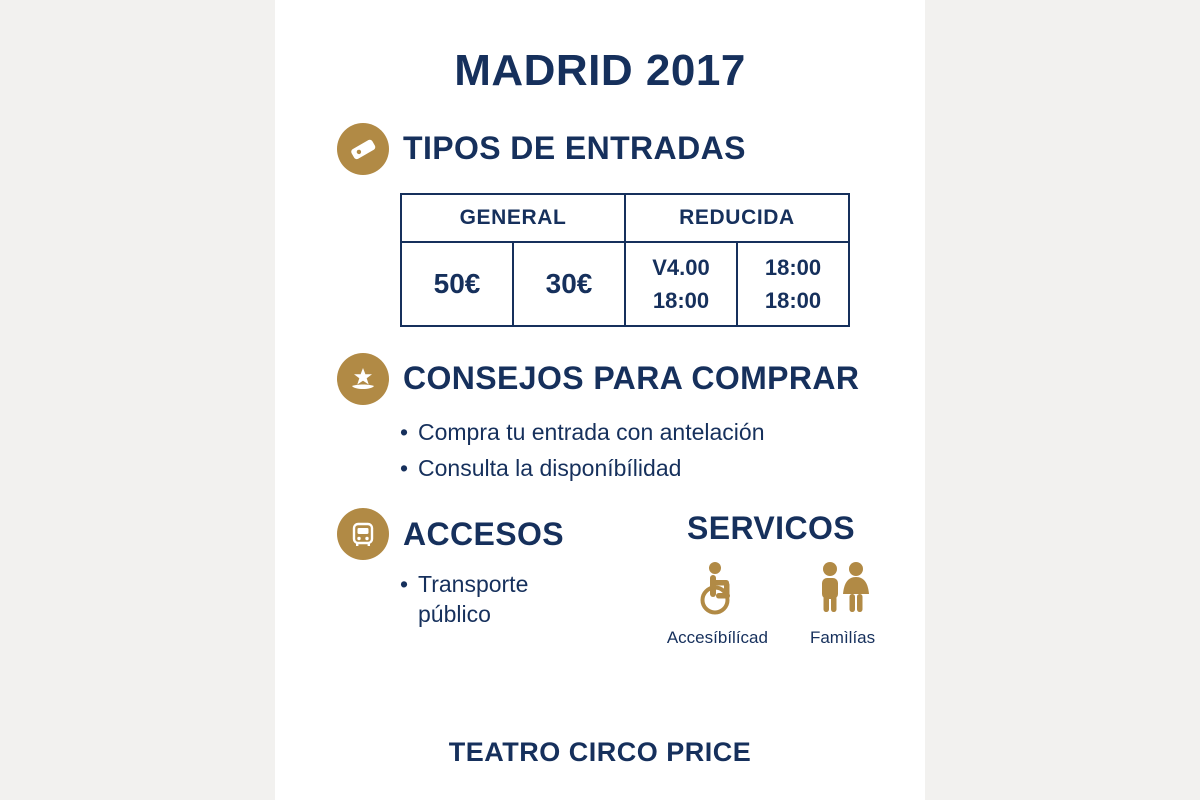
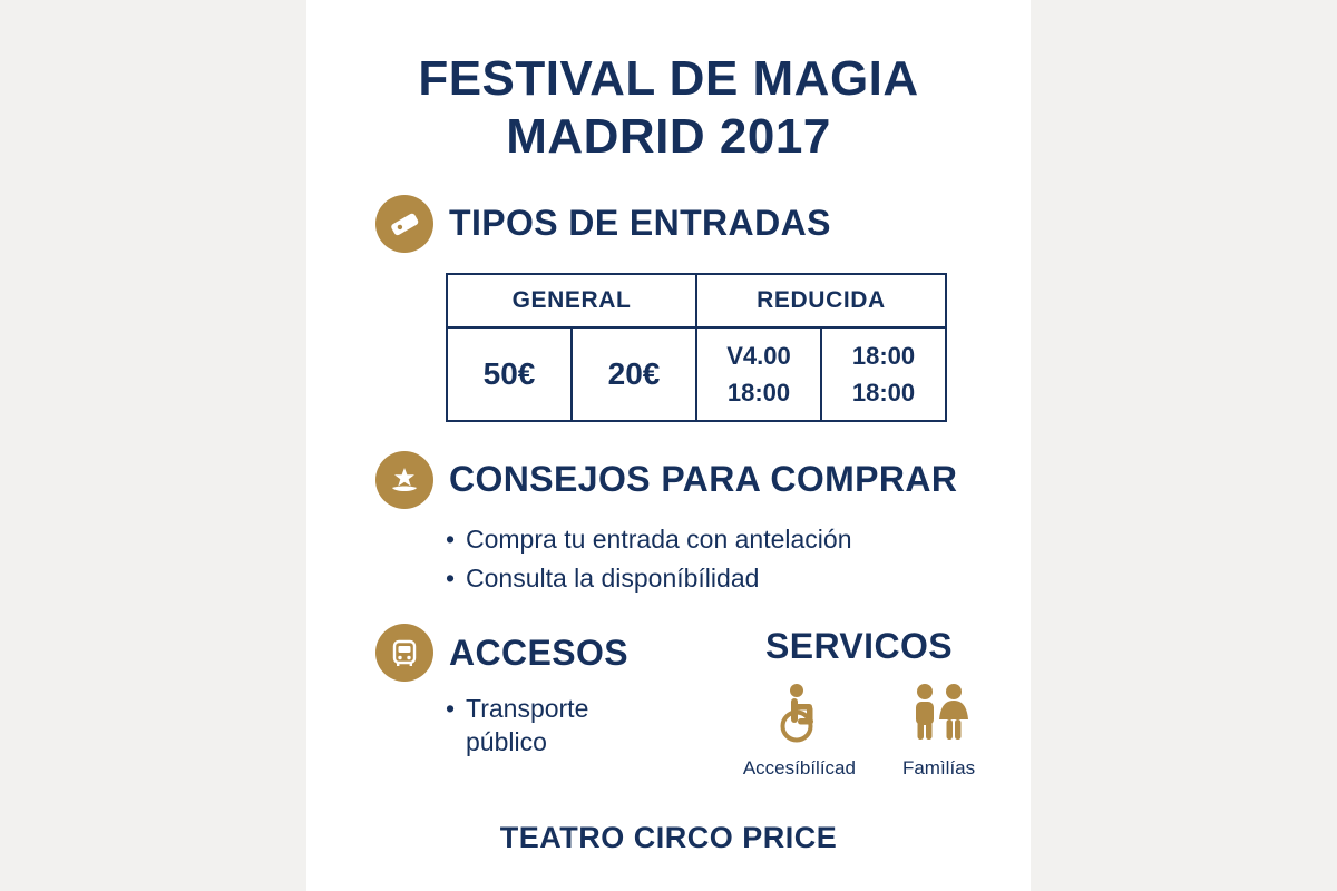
+ FESTIVAL DE MAGIA
  MADRID 2017
  TIPOS DE ENTRADAS
  GENERAL	REDUCIDA
- 50€	30€	V4.00 18:00	18:00 18:00
+ 50€	20€	V4.00 18:00	18:00 18:00
  CONSEJOS PARA COMPRAR
  Compra tu entrada con antelación
  Consulta la disponíbílidad
  ACCESOS
  Transporte público
  SERVICOS
  Accesíbílícad
  Famìlías
  TEATRO CIRCO PRICE
